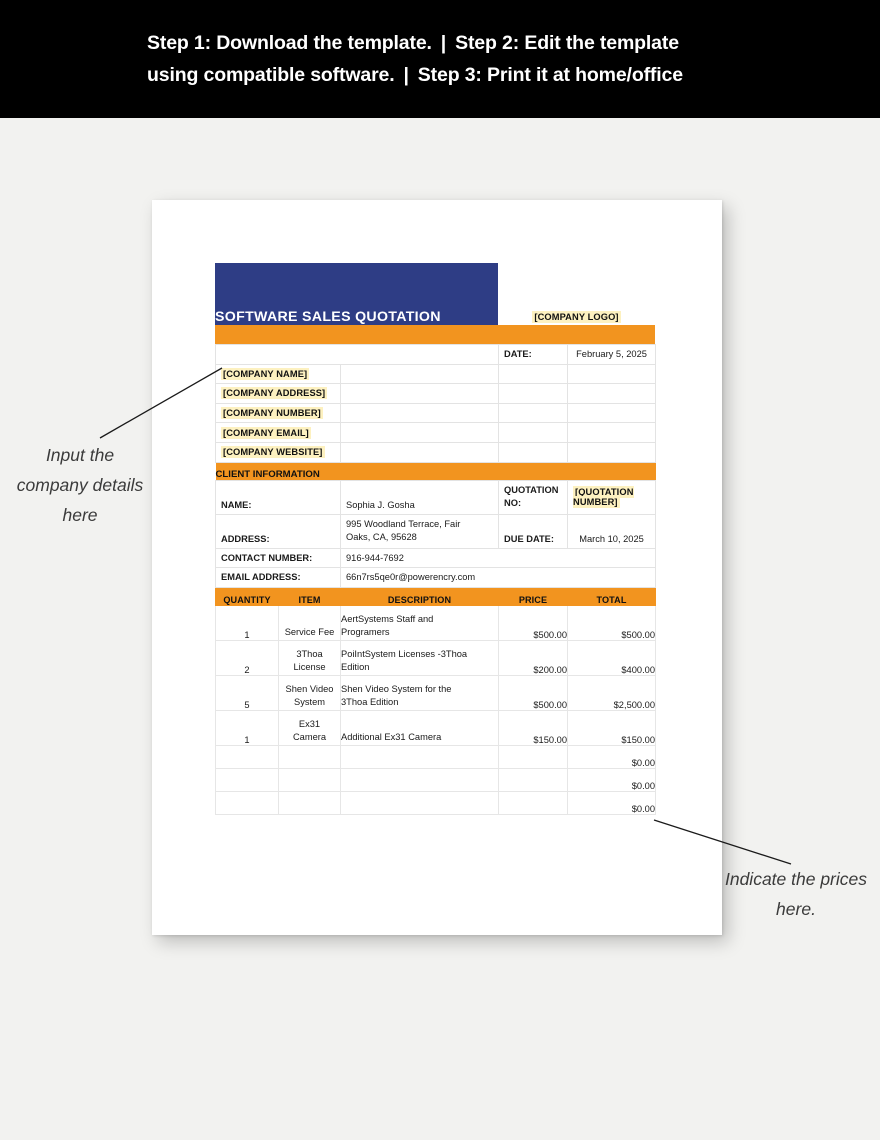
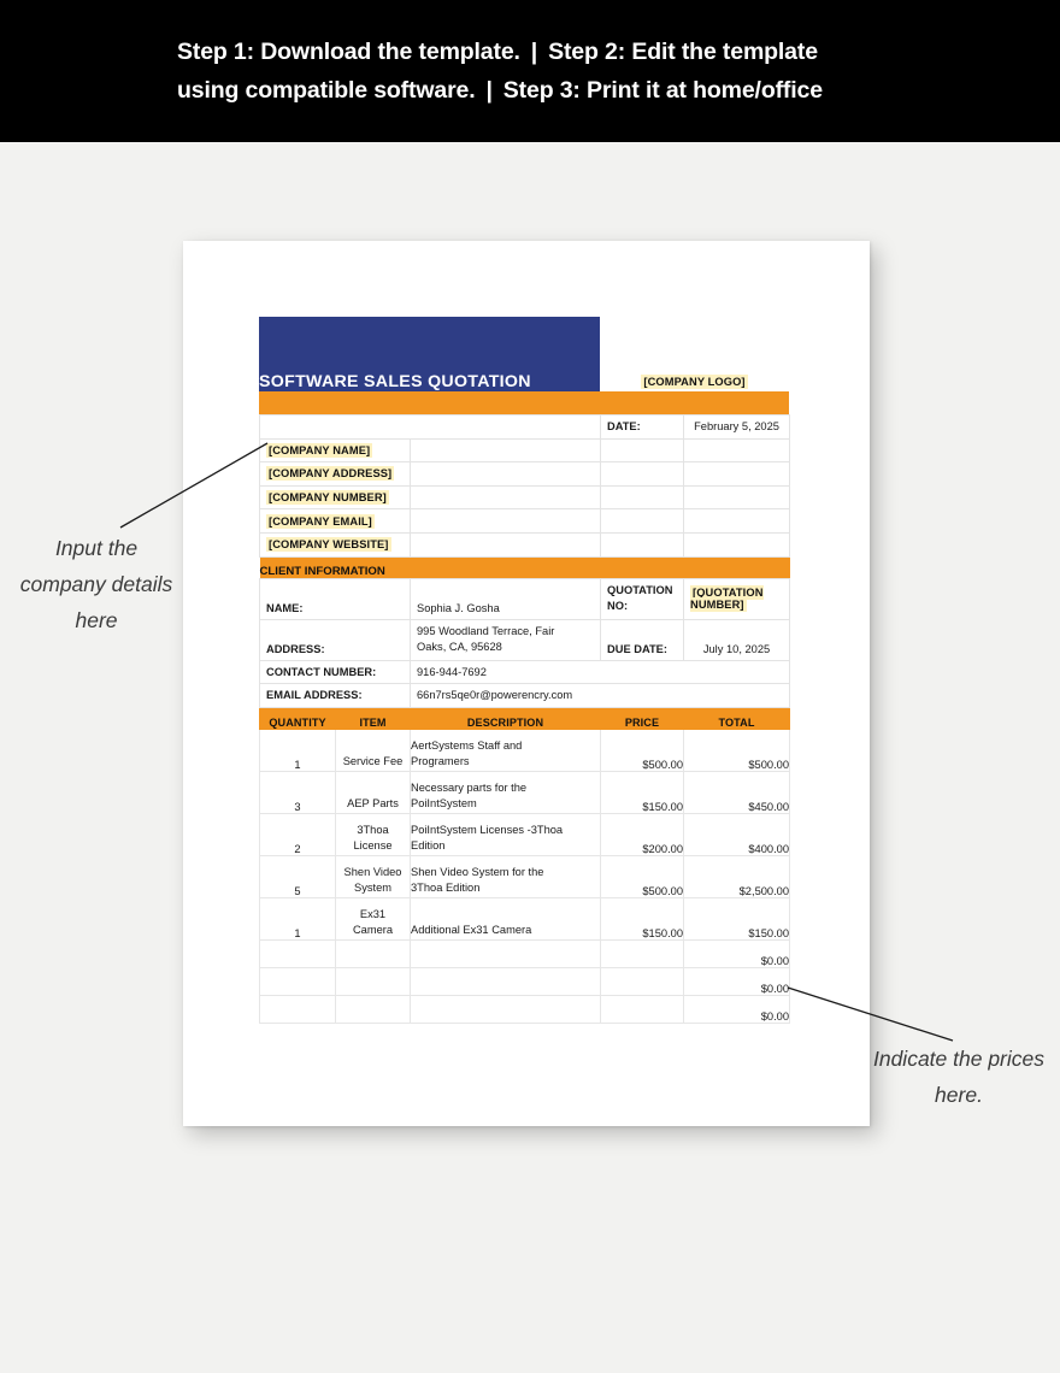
  Step 1: Download the template. | Step 2: Edit the template using compatible software. | Step 3: Print it at home/office
  SOFTWARE SALES QUOTATION	[COMPANY LOGO]
  	DATE:	February 5, 2025
  [COMPANY NAME]
  [COMPANY ADDRESS]
  [COMPANY NUMBER]
  [COMPANY EMAIL]
  [COMPANY WEBSITE]
  CLIENT INFORMATION
  NAME:	Sophia J. Gosha	QUOTATION NO:	[QUOTATION NUMBER]
- ADDRESS:	995 Woodland Terrace, Fair Oaks, CA, 95628	DUE DATE:	March 10, 2025
+ ADDRESS:	995 Woodland Terrace, Fair Oaks, CA, 95628	DUE DATE:	July 10, 2025
  CONTACT NUMBER:	916-944-7692
  EMAIL ADDRESS:	66n7rs5qe0r@powerencry.com
  QUANTITY	ITEM	DESCRIPTION	PRICE	TOTAL
  1	Service Fee	AertSystems Staff and Programers	$500.00	$500.00
+ 3	AEP Parts	Necessary parts for the PoiIntSystem	$150.00	$450.00
  2	3Thoa License	PoiIntSystem Licenses -3Thoa Edition	$200.00	$400.00
  5	Shen Video System	Shen Video System for the 3Thoa Edition	$500.00	$2,500.00
  1	Ex31 Camera	Additional Ex31 Camera	$150.00	$150.00
  				$0.00
  				$0.00
  				$0.00
  Input the company details here
  Indicate the prices here.
